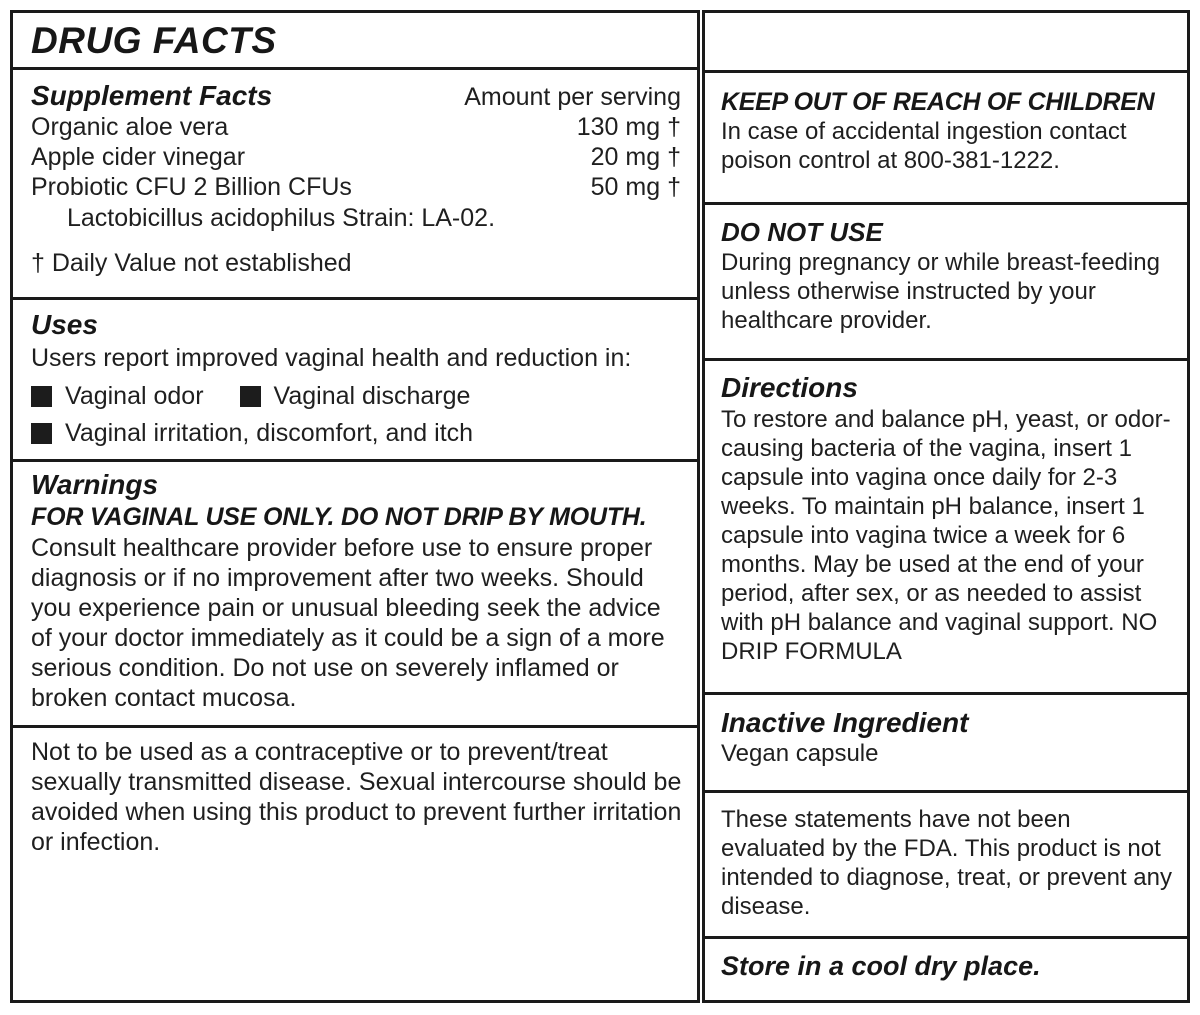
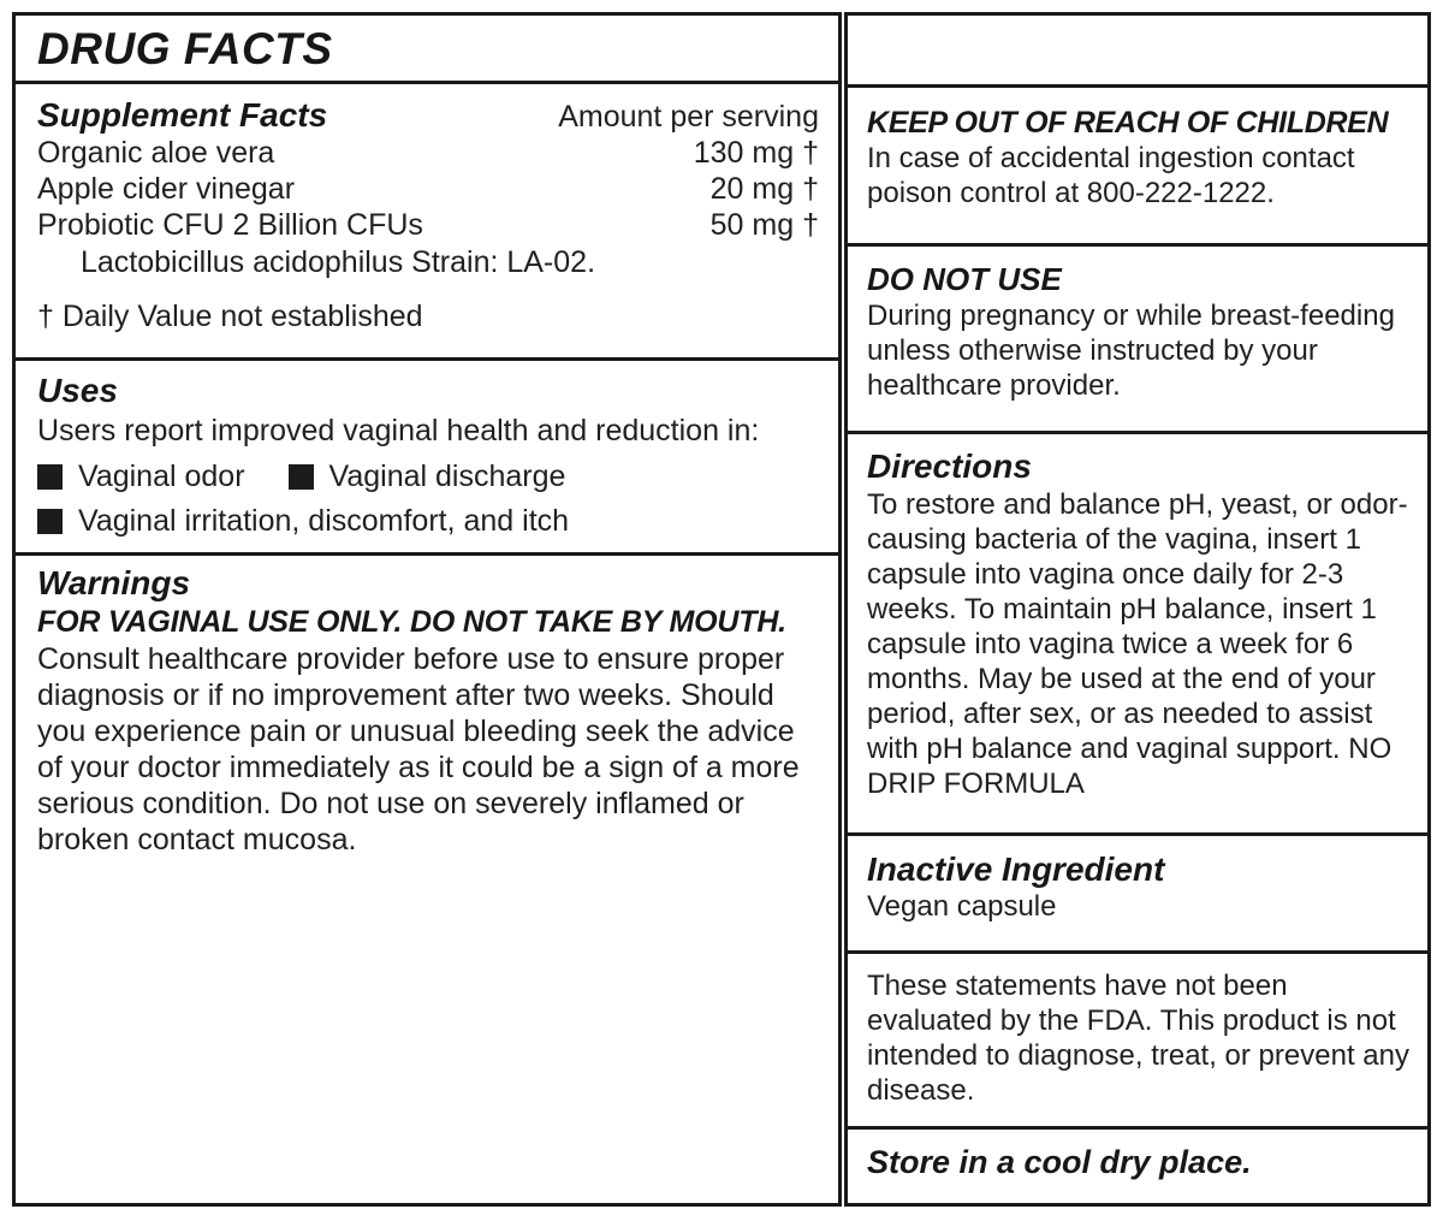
  DRUG FACTS
  Supplement Facts
  Amount per serving
  Organic aloe vera
  130 mg †
  Apple cider vinegar
  20 mg †
  Probiotic CFU 2 Billion CFUs
  50 mg †
  Lactobicillus acidophilus Strain: LA-02.
  † Daily Value not established
  Uses
  Users report improved vaginal health and reduction in:
  Vaginal odor
  Vaginal discharge
  Vaginal irritation, discomfort, and itch
  Warnings
- FOR VAGINAL USE ONLY. DO NOT DRIP BY MOUTH.
+ FOR VAGINAL USE ONLY. DO NOT TAKE BY MOUTH.
  Consult healthcare provider before use to ensure proper diagnosis or if no improvement after two weeks. Should you experience pain or unusual bleeding seek the advice of your doctor immediately as it could be a sign of a more serious condition. Do not use on severely inflamed or broken contact mucosa.
- Not to be used as a contraceptive or to prevent/treat sexually transmitted disease. Sexual intercourse should be avoided when using this product to prevent further irritation or infection.
  KEEP OUT OF REACH OF CHILDREN
- In case of accidental ingestion contact poison control at 800-381-1222.
+ In case of accidental ingestion contact poison control at 800-222-1222.
  DO NOT USE
  During pregnancy or while breast-feeding unless otherwise instructed by your healthcare provider.
  Directions
  To restore and balance pH, yeast, or odor-causing bacteria of the vagina, insert 1 capsule into vagina once daily for 2-3 weeks. To maintain pH balance, insert 1 capsule into vagina twice a week for 6 months. May be used at the end of your period, after sex, or as needed to assist with pH balance and vaginal support. NO DRIP FORMULA
  Inactive Ingredient
  Vegan capsule
  These statements have not been evaluated by the FDA. This product is not intended to diagnose, treat, or prevent any disease.
  Store in a cool dry place.
